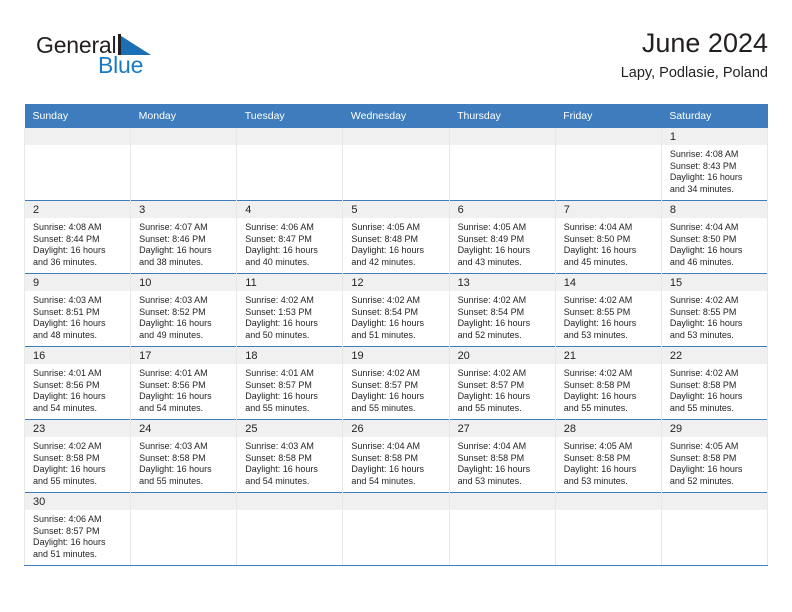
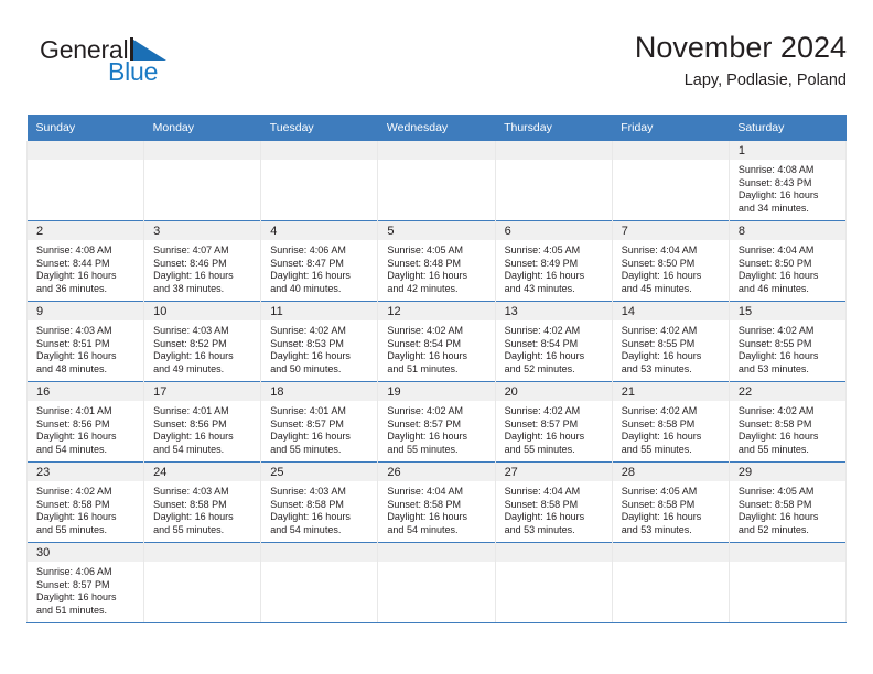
  General
  Blue
- June 2024
+ November 2024
  Lapy, Podlasie, Poland
  Sunday	Monday	Tuesday	Wednesday	Thursday	Friday	Saturday
  						1Sunrise: 4:08 AMSunset: 8:43 PMDaylight: 16 hoursand 34 minutes.
  2Sunrise: 4:08 AMSunset: 8:44 PMDaylight: 16 hoursand 36 minutes.	3Sunrise: 4:07 AMSunset: 8:46 PMDaylight: 16 hoursand 38 minutes.	4Sunrise: 4:06 AMSunset: 8:47 PMDaylight: 16 hoursand 40 minutes.	5Sunrise: 4:05 AMSunset: 8:48 PMDaylight: 16 hoursand 42 minutes.	6Sunrise: 4:05 AMSunset: 8:49 PMDaylight: 16 hoursand 43 minutes.	7Sunrise: 4:04 AMSunset: 8:50 PMDaylight: 16 hoursand 45 minutes.	8Sunrise: 4:04 AMSunset: 8:50 PMDaylight: 16 hoursand 46 minutes.
- 9Sunrise: 4:03 AMSunset: 8:51 PMDaylight: 16 hoursand 48 minutes.	10Sunrise: 4:03 AMSunset: 8:52 PMDaylight: 16 hoursand 49 minutes.	11Sunrise: 4:02 AMSunset: 1:53 PMDaylight: 16 hoursand 50 minutes.	12Sunrise: 4:02 AMSunset: 8:54 PMDaylight: 16 hoursand 51 minutes.	13Sunrise: 4:02 AMSunset: 8:54 PMDaylight: 16 hoursand 52 minutes.	14Sunrise: 4:02 AMSunset: 8:55 PMDaylight: 16 hoursand 53 minutes.	15Sunrise: 4:02 AMSunset: 8:55 PMDaylight: 16 hoursand 53 minutes.
+ 9Sunrise: 4:03 AMSunset: 8:51 PMDaylight: 16 hoursand 48 minutes.	10Sunrise: 4:03 AMSunset: 8:52 PMDaylight: 16 hoursand 49 minutes.	11Sunrise: 4:02 AMSunset: 8:53 PMDaylight: 16 hoursand 50 minutes.	12Sunrise: 4:02 AMSunset: 8:54 PMDaylight: 16 hoursand 51 minutes.	13Sunrise: 4:02 AMSunset: 8:54 PMDaylight: 16 hoursand 52 minutes.	14Sunrise: 4:02 AMSunset: 8:55 PMDaylight: 16 hoursand 53 minutes.	15Sunrise: 4:02 AMSunset: 8:55 PMDaylight: 16 hoursand 53 minutes.
  16Sunrise: 4:01 AMSunset: 8:56 PMDaylight: 16 hoursand 54 minutes.	17Sunrise: 4:01 AMSunset: 8:56 PMDaylight: 16 hoursand 54 minutes.	18Sunrise: 4:01 AMSunset: 8:57 PMDaylight: 16 hoursand 55 minutes.	19Sunrise: 4:02 AMSunset: 8:57 PMDaylight: 16 hoursand 55 minutes.	20Sunrise: 4:02 AMSunset: 8:57 PMDaylight: 16 hoursand 55 minutes.	21Sunrise: 4:02 AMSunset: 8:58 PMDaylight: 16 hoursand 55 minutes.	22Sunrise: 4:02 AMSunset: 8:58 PMDaylight: 16 hoursand 55 minutes.
  23Sunrise: 4:02 AMSunset: 8:58 PMDaylight: 16 hoursand 55 minutes.	24Sunrise: 4:03 AMSunset: 8:58 PMDaylight: 16 hoursand 55 minutes.	25Sunrise: 4:03 AMSunset: 8:58 PMDaylight: 16 hoursand 54 minutes.	26Sunrise: 4:04 AMSunset: 8:58 PMDaylight: 16 hoursand 54 minutes.	27Sunrise: 4:04 AMSunset: 8:58 PMDaylight: 16 hoursand 53 minutes.	28Sunrise: 4:05 AMSunset: 8:58 PMDaylight: 16 hoursand 53 minutes.	29Sunrise: 4:05 AMSunset: 8:58 PMDaylight: 16 hoursand 52 minutes.
  30Sunrise: 4:06 AMSunset: 8:57 PMDaylight: 16 hoursand 51 minutes.
